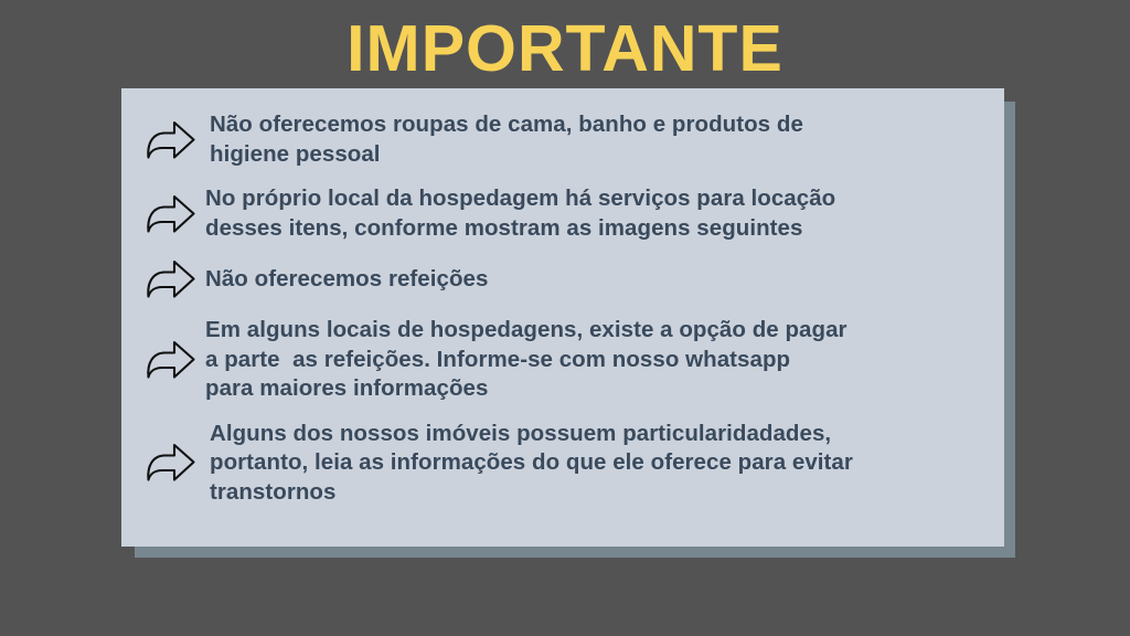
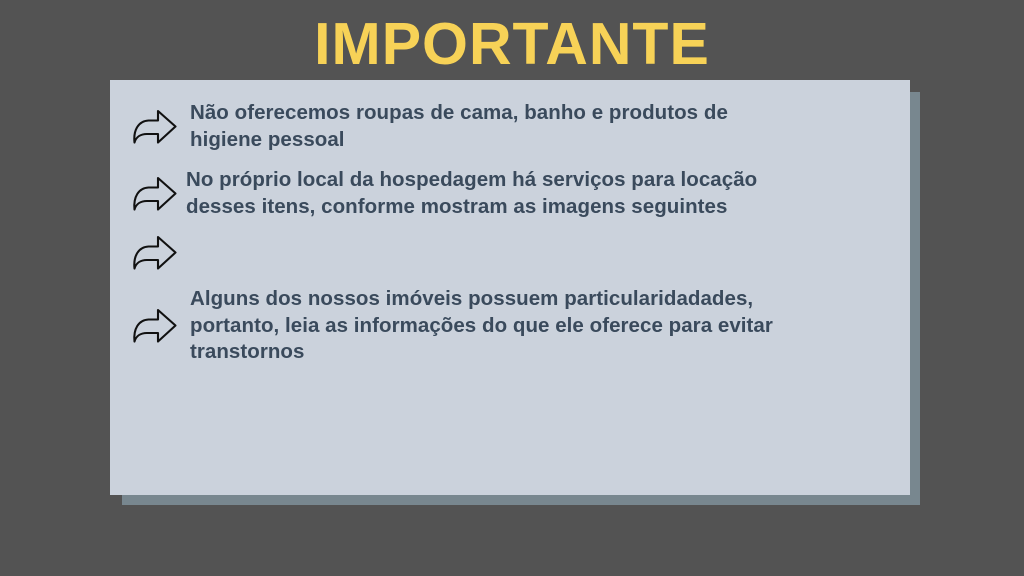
  IMPORTANTE
  Não oferecemos roupas de cama, banho e produtos de
  higiene pessoal
  No próprio local da hospedagem há serviços para locação
  desses itens, conforme mostram as imagens seguintes
- Não oferecemos refeições
- Em alguns locais de hospedagens, existe a opção de pagar
- a parte as refeições. Informe-se com nosso whatsapp
- para maiores informações
  Alguns dos nossos imóveis possuem particularidadades,
  portanto, leia as informações do que ele oferece para evitar
  transtornos
